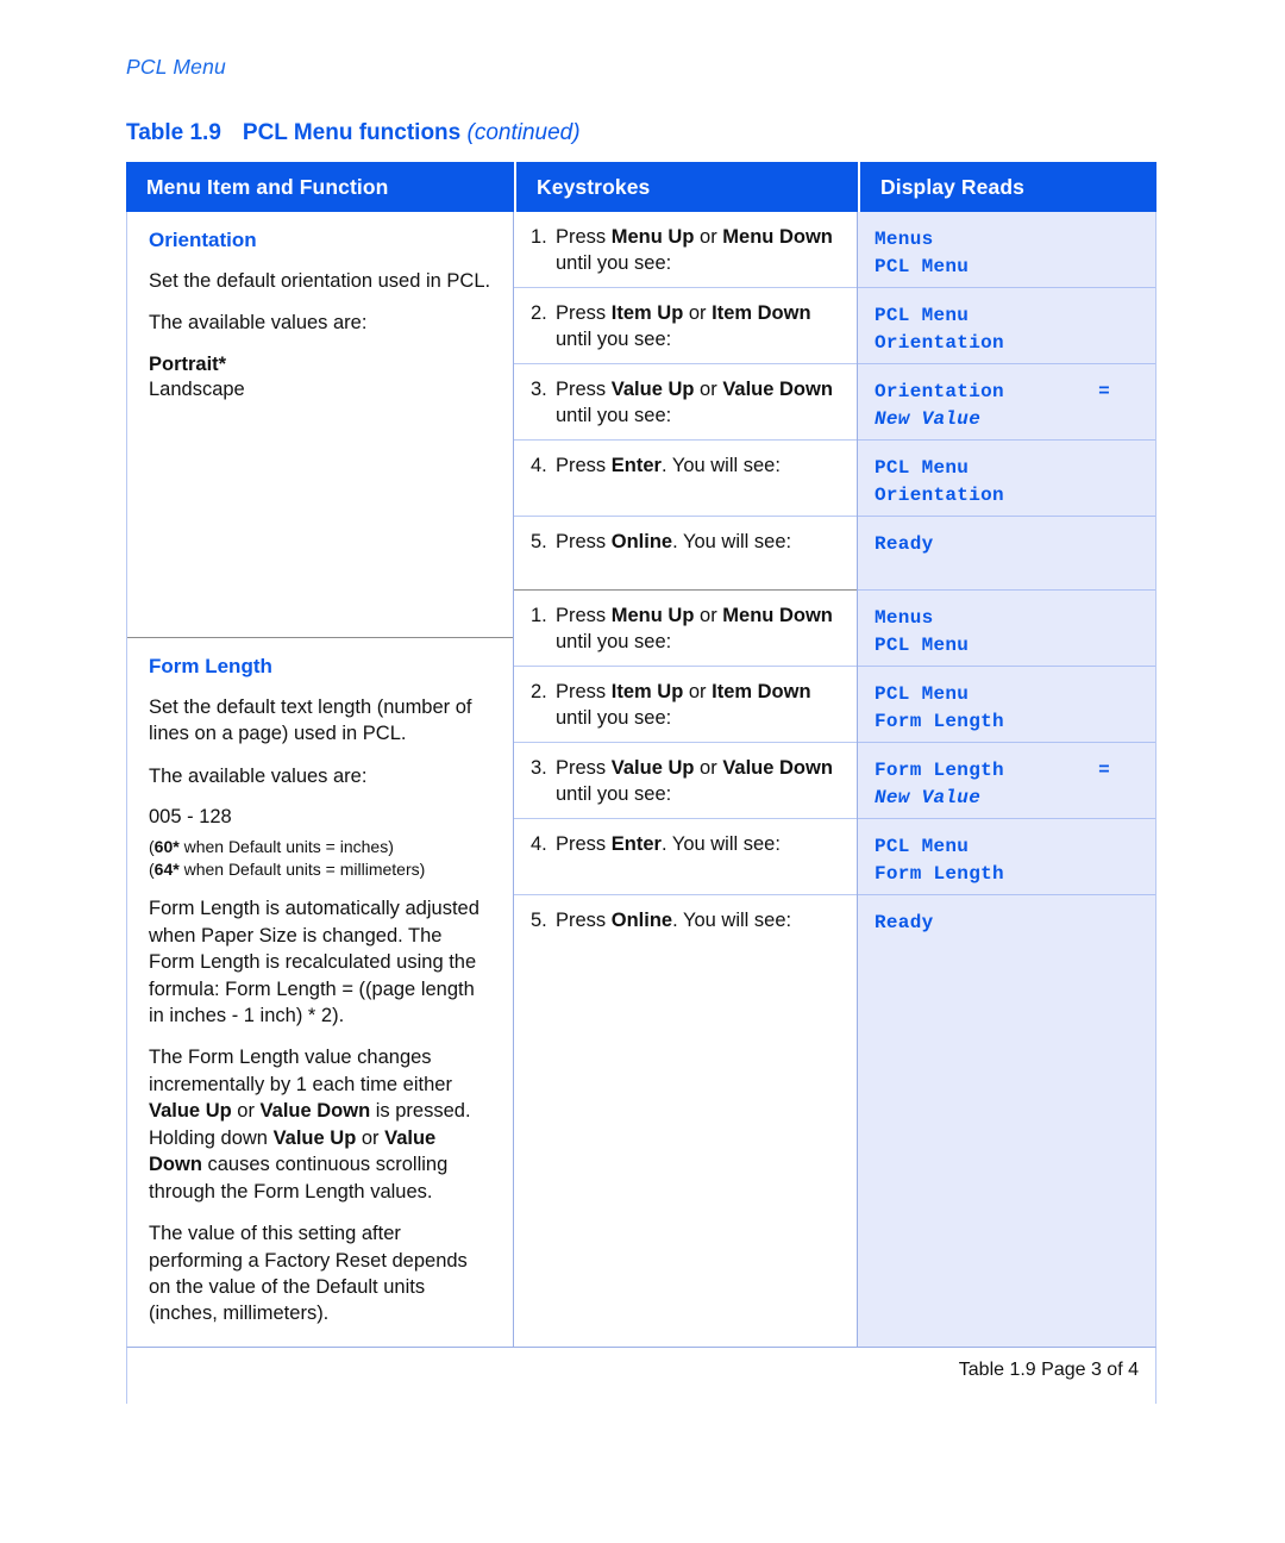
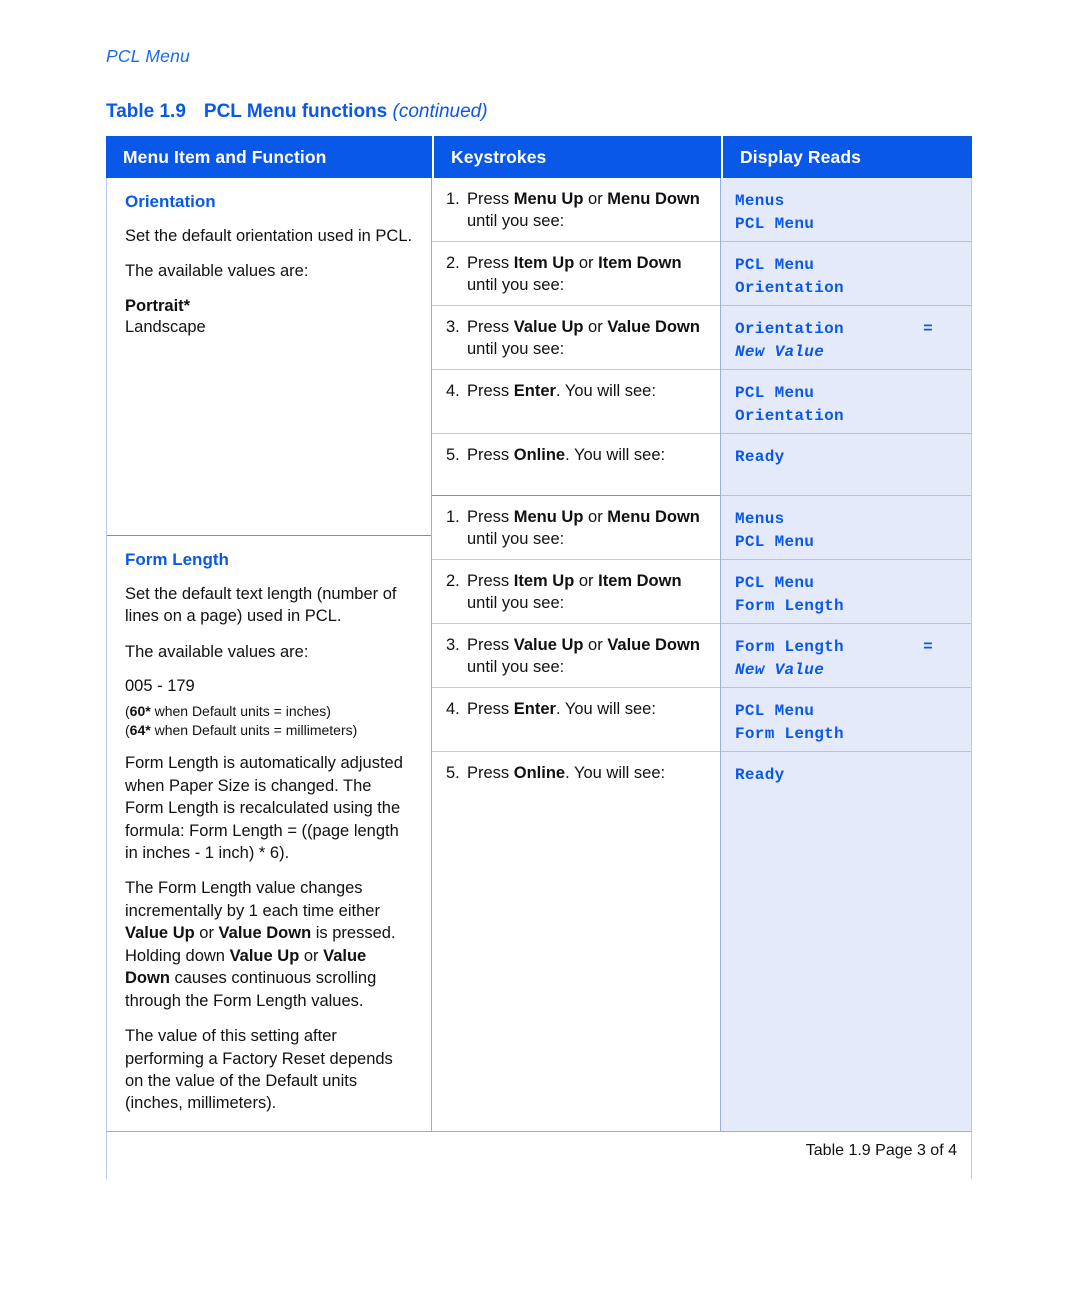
  PCL Menu
  Table 1.9 PCL Menu functions (continued)
  Menu Item and Function
  Keystrokes
  Display Reads
  Orientation
  Set the default orientation used in PCL.
  The available values are:
  Portrait*
  Landscape
  Form Length
  Set the default text length (number of lines on a page) used in PCL.
  The available values are:
- 005 - 128
+ 005 - 179
  (60* when Default units = inches)
  (64* when Default units = millimeters)
- Form Length is automatically adjusted when Paper Size is changed. The Form Length is recalculated using the formula: Form Length = ((page length in inches - 1 inch) * 2).
+ Form Length is automatically adjusted when Paper Size is changed. The Form Length is recalculated using the formula: Form Length = ((page length in inches - 1 inch) * 6).
  The Form Length value changes incrementally by 1 each time either Value Up or Value Down is pressed. Holding down Value Up or Value Down causes continuous scrolling through the Form Length values.
  The value of this setting after performing a Factory Reset depends on the value of the Default units (inches, millimeters).
  1.
  Press Menu Up or Menu Down until you see:
  2.
  Press Item Up or Item Down until you see:
  3.
  Press Value Up or Value Down until you see:
  4.
  Press Enter. You will see:
  5.
  Press Online. You will see:
  1.
  Press Menu Up or Menu Down until you see:
  2.
  Press Item Up or Item Down until you see:
  3.
  Press Value Up or Value Down until you see:
  4.
  Press Enter. You will see:
  5.
  Press Online. You will see:
  Menus
  PCL Menu
  PCL Menu
  Orientation
  Orientation
  =
  New Value
  PCL Menu
  Orientation
  Ready
  Menus
  PCL Menu
  PCL Menu
  Form Length
  Form Length
  =
  New Value
  PCL Menu
  Form Length
  Ready
  Table 1.9 Page 3 of 4
